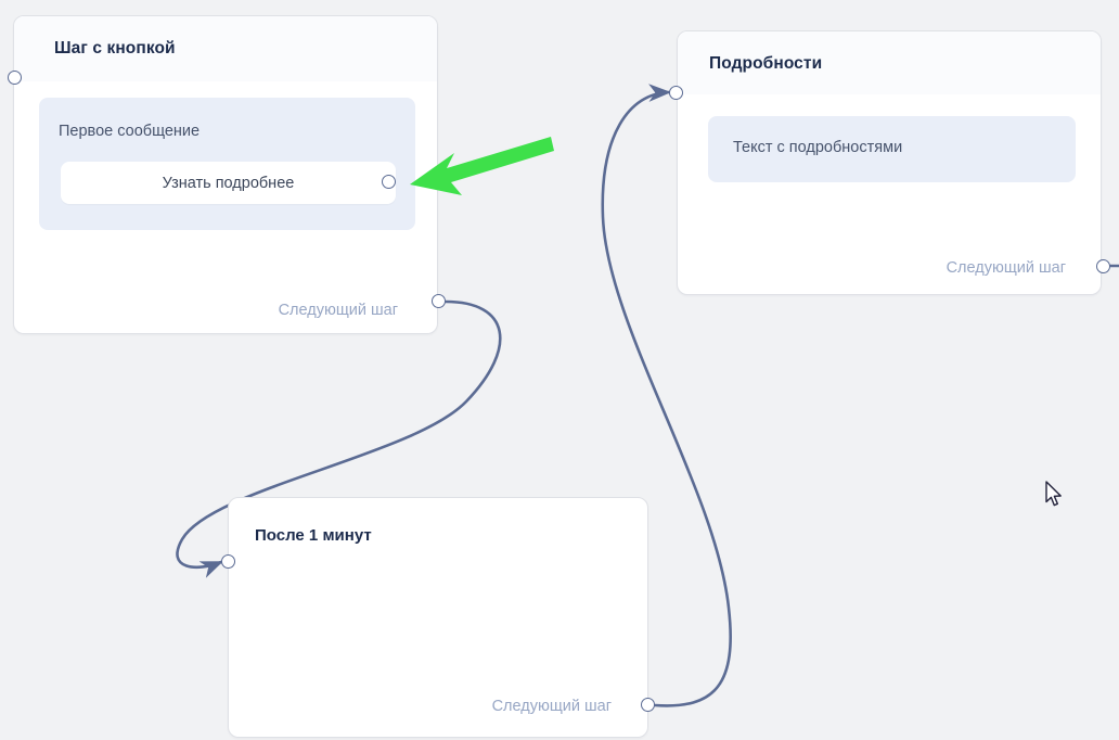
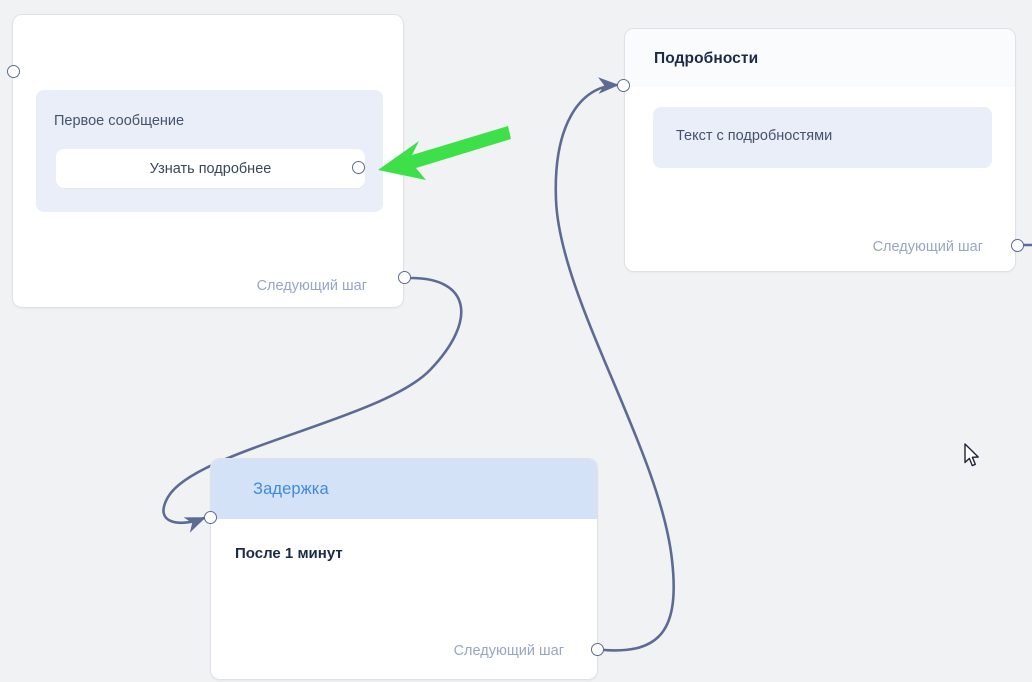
- Шаг с кнопкой
  Первое сообщение
  Узнать подробнее
  Следующий шаг
  Подробности
  Текст с подробностями
  Следующий шаг
+ Задержка
  После 1 минут
  Следующий шаг
